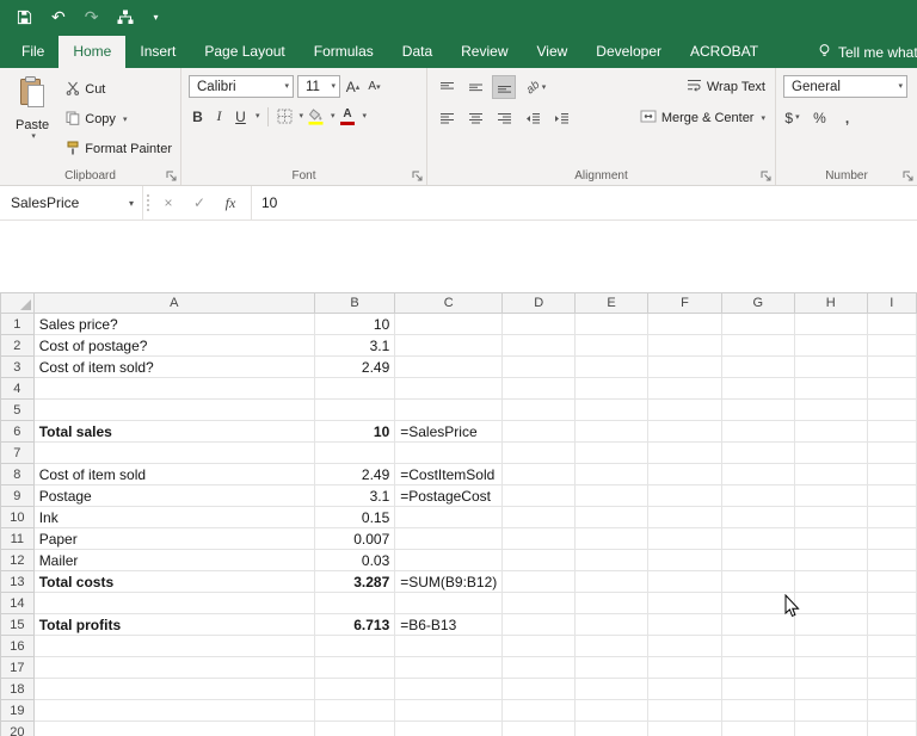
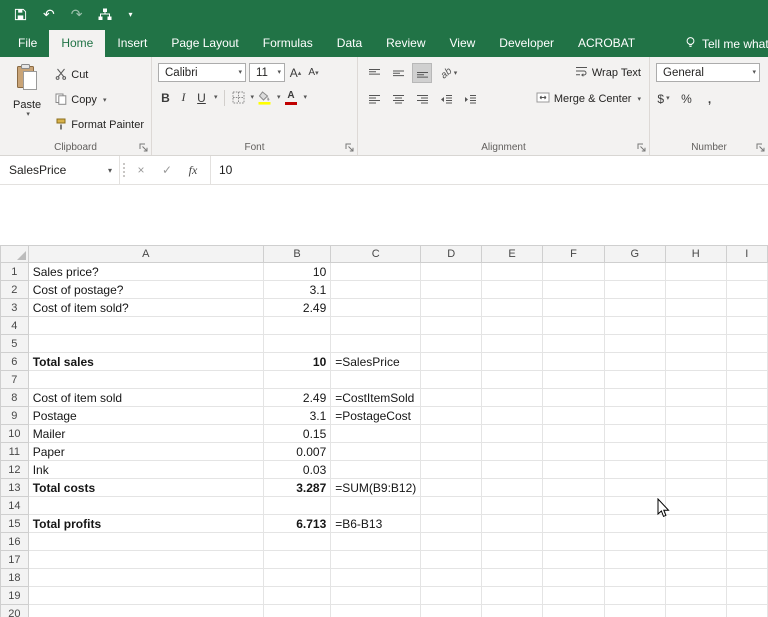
  ↶
  ↷
  ▾
  File
  Home
  Insert
  Page Layout
  Formulas
  Data
  Review
  View
  Developer
  ACROBAT
  Tell me what
  Paste
  Cut
  Copy
  Format Painter
  Clipboard
  Calibri
  11
  A
  A
  B
  I
  U
  A
  Font
  Wrap Text
  Merge & Center
  Alignment
  General
  $
  %
  ,
  Number
  SalesPrice
  ▾
  ×
  ✓
  fx
  10
  	A	B	C	D	E	F	G	H	I
  1	Sales price?	10
  2	Cost of postage?	3.1
  3	Cost of item sold?	2.49
  4
  5
  6	Total sales	10	=SalesPrice
  7
  8	Cost of item sold	2.49	=CostItemSold
  9	Postage	3.1	=PostageCost
- 10	Ink	0.15
+ 10	Mailer	0.15
  11	Paper	0.007
- 12	Mailer	0.03
+ 12	Ink	0.03
  13	Total costs	3.287	=SUM(B9:B12)
  14
  15	Total profits	6.713	=B6-B13
  16
  17
  18
  19
  20
